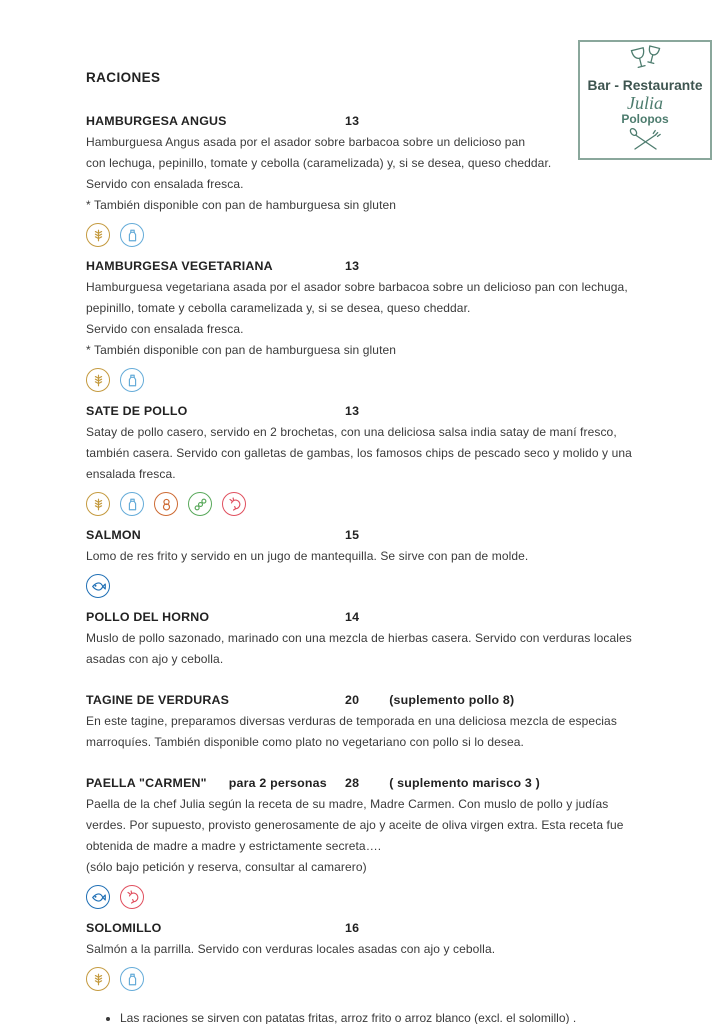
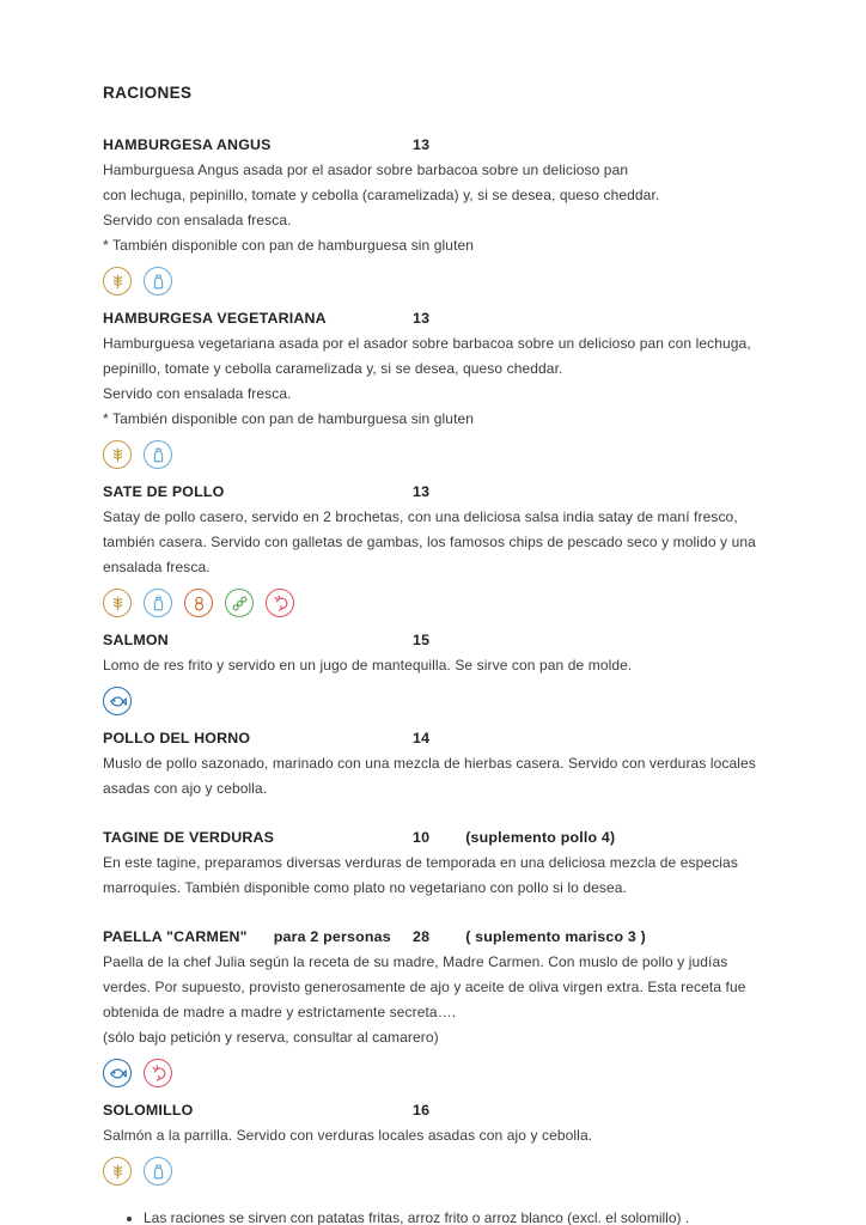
- Bar - Restaurante
- Julia
- Polopos
  RACIONES
  HAMBURGESA ANGUS
  13
  Hamburguesa Angus asada por el asador sobre barbacoa sobre un delicioso pan
  con lechuga, pepinillo, tomate y cebolla (caramelizada) y, si se desea, queso cheddar.
  Servido con ensalada fresca.
  * También disponible con pan de hamburguesa sin gluten
  HAMBURGESA VEGETARIANA
  13
  Hamburguesa vegetariana asada por el asador sobre barbacoa sobre un delicioso pan con lechuga,
  pepinillo, tomate y cebolla caramelizada y, si se desea, queso cheddar.
  Servido con ensalada fresca.
  * También disponible con pan de hamburguesa sin gluten
  SATE DE POLLO
  13
  Satay de pollo casero, servido en 2 brochetas, con una deliciosa salsa india satay de maní fresco,
  también casera. Servido con galletas de gambas, los famosos chips de pescado seco y molido y una
  ensalada fresca.
  SALMON
  15
  Lomo de res frito y servido en un jugo de mantequilla. Se sirve con pan de molde.
  POLLO DEL HORNO
  14
  Muslo de pollo sazonado, marinado con una mezcla de hierbas casera. Servido con verduras locales
  asadas con ajo y cebolla.
  TAGINE DE VERDURAS
- 20
+ 10
- (suplemento pollo 8)
+ (suplemento pollo 4)
  En este tagine, preparamos diversas verduras de temporada en una deliciosa mezcla de especias
  marroquíes. También disponible como plato no vegetariano con pollo si lo desea.
  PAELLA "CARMEN"
  para 2 personas
  28
  ( suplemento marisco 3 )
  Paella de la chef Julia según la receta de su madre, Madre Carmen. Con muslo de pollo y judías
  verdes. Por supuesto, provisto generosamente de ajo y aceite de oliva virgen extra. Esta receta fue
  obtenida de madre a madre y estrictamente secreta….
  (sólo bajo petición y reserva, consultar al camarero)
  SOLOMILLO
  16
  Salmón a la parrilla. Servido con verduras locales asadas con ajo y cebolla.
  Las raciones se sirven con patatas fritas, arroz frito o arroz blanco (excl. el solomillo) .
